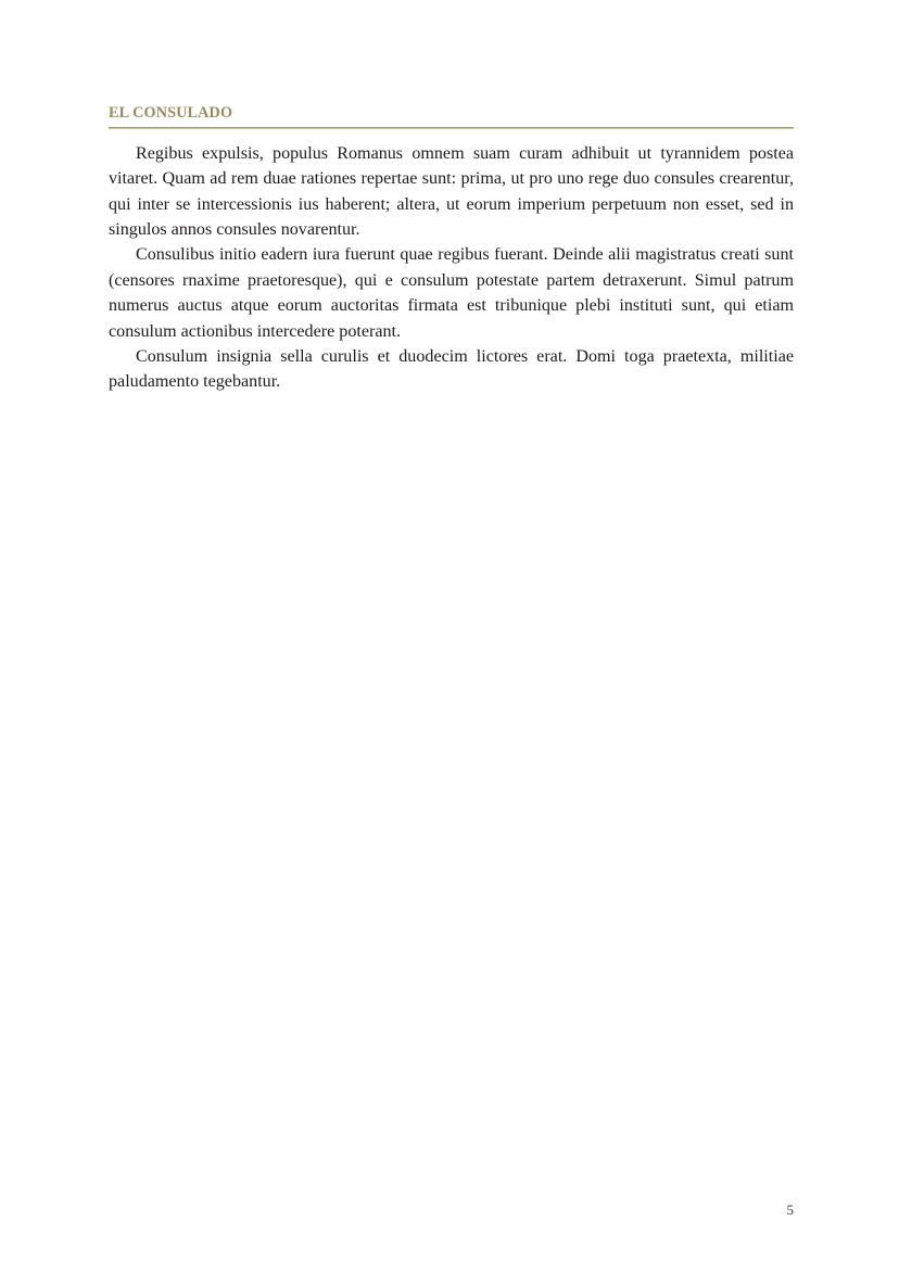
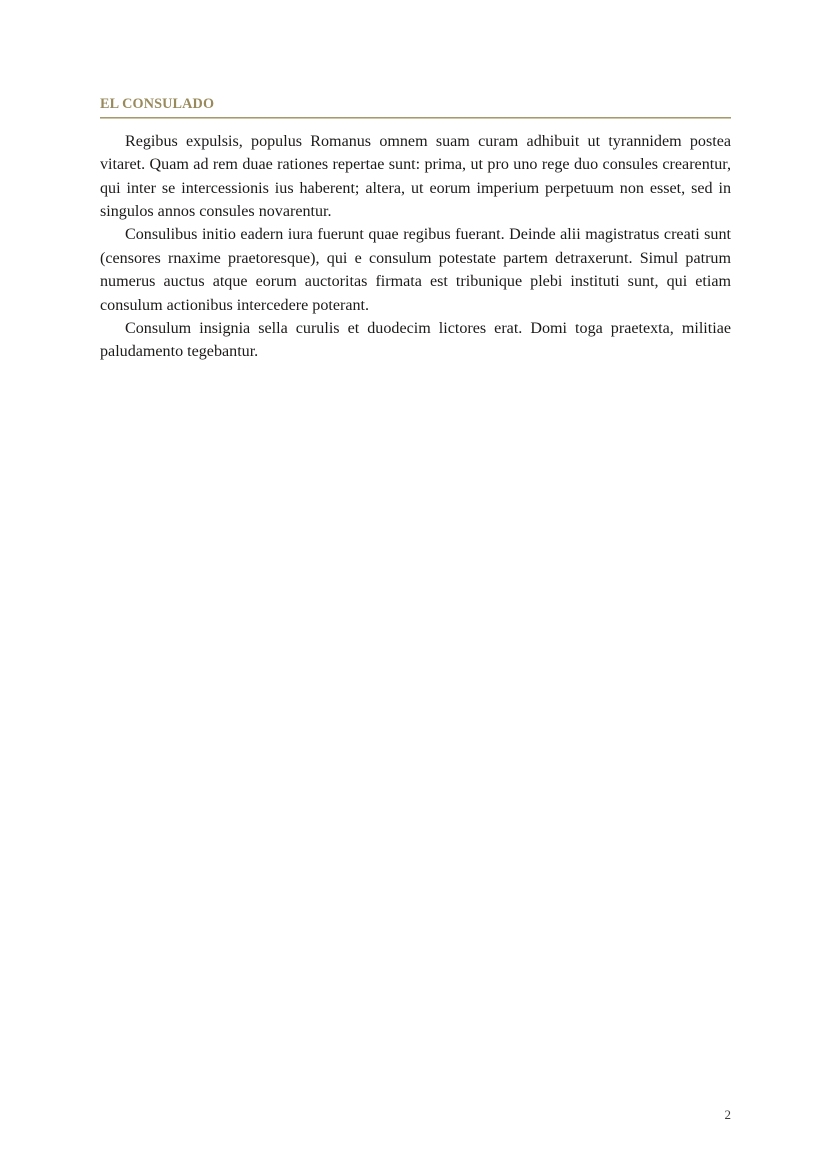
  EL CONSULADO
  Regibus expulsis, populus Romanus omnem suam curam adhibuit ut tyrannidem postea vitaret. Quam ad rem duae rationes repertae sunt: prima, ut pro uno rege duo consules crearentur, qui inter se intercessionis ius haberent; altera, ut eorum imperium perpetuum non esset, sed in singulos annos consules novarentur.
  Consulibus initio eadern iura fuerunt quae regibus fuerant. Deinde alii magistratus creati sunt (censores rnaxime praetoresque), qui e consulum potestate partem detraxerunt. Simul patrum numerus auctus atque eorum auctoritas firmata est tribunique plebi instituti sunt, qui etiam consulum actionibus intercedere poterant.
  Consulum insignia sella curulis et duodecim lictores erat. Domi toga praetexta, militiae paludamento tegebantur.
- 5
+ 2
